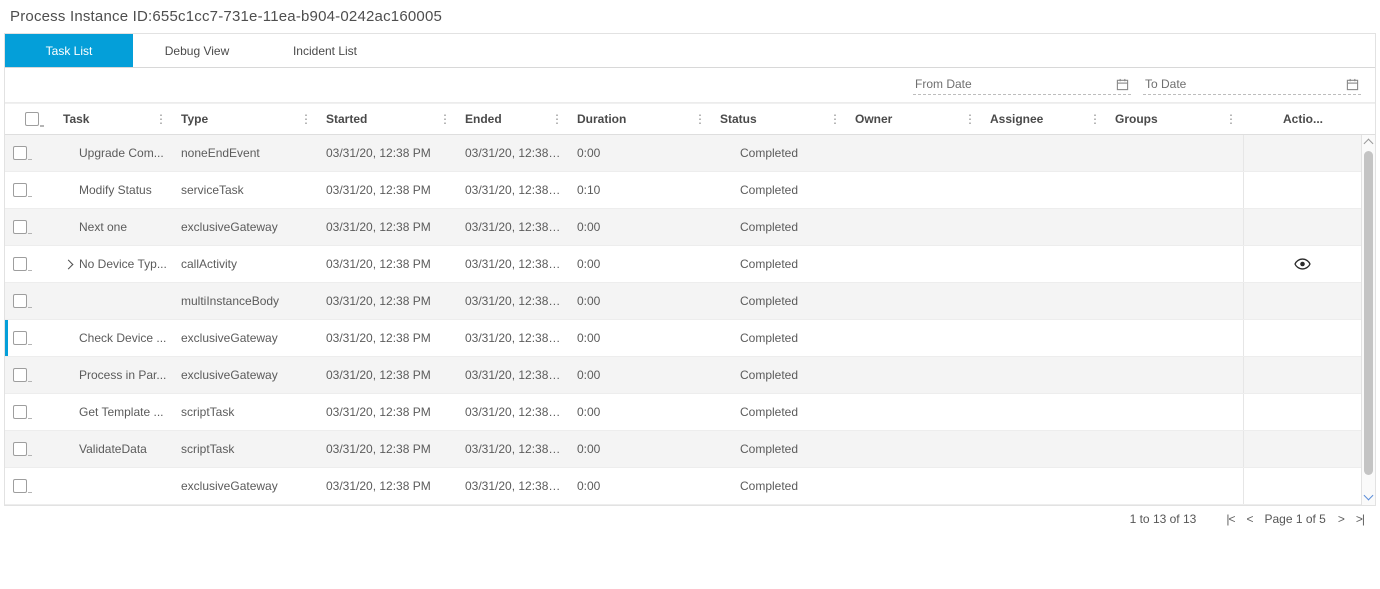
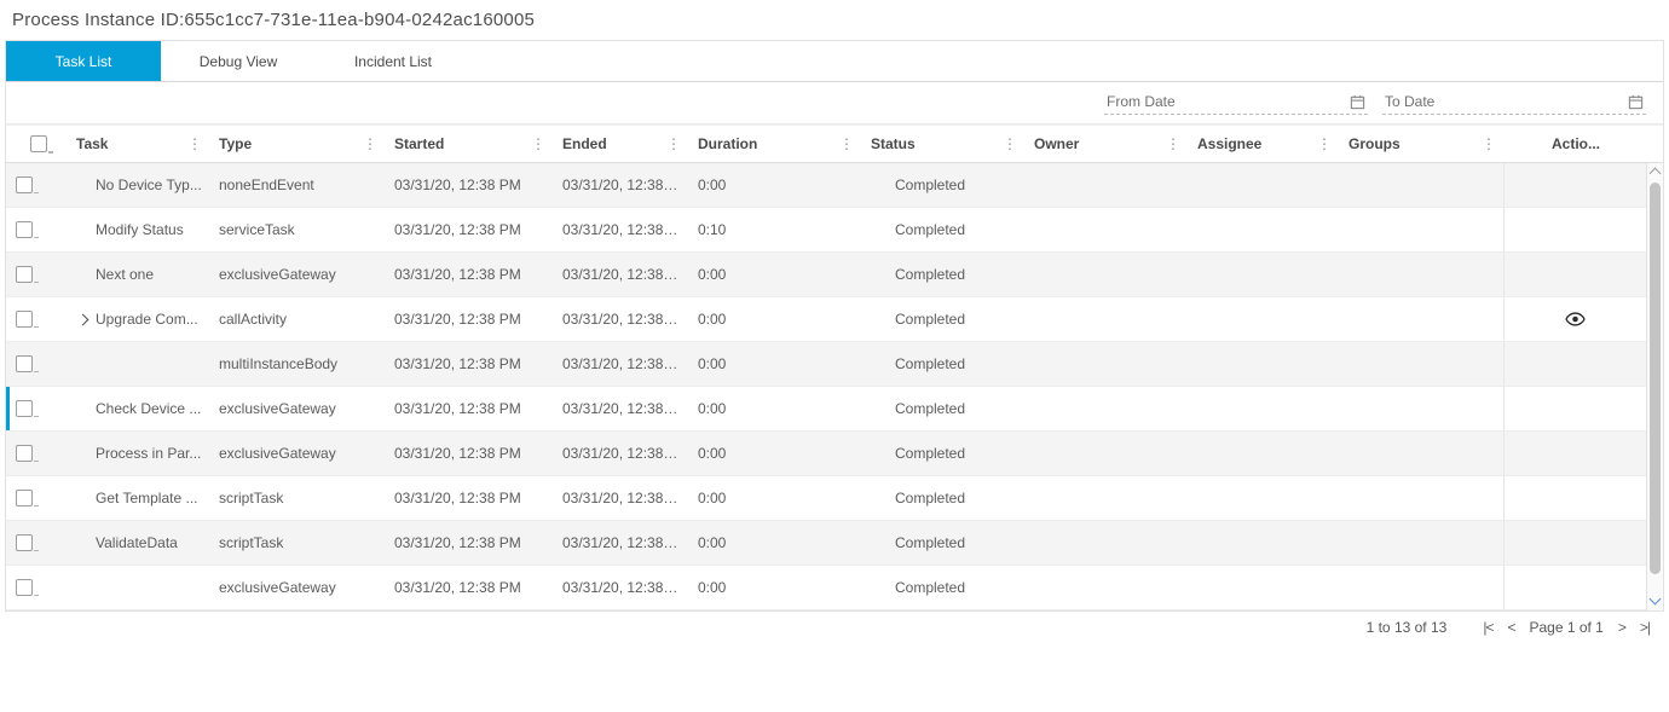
  Process Instance ID:655c1cc7-731e-11ea-b904-0242ac160005
  Task List
  Debug View
  Incident List
  From Date
  To Date
  Task
  ⋮
  Type
  ⋮
  Started
  ⋮
  Ended
  ⋮
  Duration
  ⋮
  Status
  ⋮
  Owner
  ⋮
  Assignee
  ⋮
  Groups
  ⋮
  Actio...
- Upgrade Com...
+ No Device Typ...
  noneEndEvent
  03/31/20, 12:38 PM
  03/31/20, 12:38 PM
  0:00
  Completed
  Modify Status
  serviceTask
  03/31/20, 12:38 PM
  03/31/20, 12:38 PM
  0:10
  Completed
  Next one
  exclusiveGateway
  03/31/20, 12:38 PM
  03/31/20, 12:38 PM
  0:00
  Completed
- No Device Typ...
+ Upgrade Com...
  callActivity
  03/31/20, 12:38 PM
  03/31/20, 12:38 PM
  0:00
  Completed
  multiInstanceBody
  03/31/20, 12:38 PM
  03/31/20, 12:38 PM
  0:00
  Completed
  Check Device ...
  exclusiveGateway
  03/31/20, 12:38 PM
  03/31/20, 12:38 PM
  0:00
  Completed
  Process in Par...
  exclusiveGateway
  03/31/20, 12:38 PM
  03/31/20, 12:38 PM
  0:00
  Completed
  Get Template ...
  scriptTask
  03/31/20, 12:38 PM
  03/31/20, 12:38 PM
  0:00
  Completed
  ValidateData
  scriptTask
  03/31/20, 12:38 PM
  03/31/20, 12:38 PM
  0:00
  Completed
  exclusiveGateway
  03/31/20, 12:38 PM
  03/31/20, 12:38 PM
  0:00
  Completed
  1 to 13 of 13
  |<
  <
- Page 1 of 5
+ Page 1 of 1
  >
  >|
